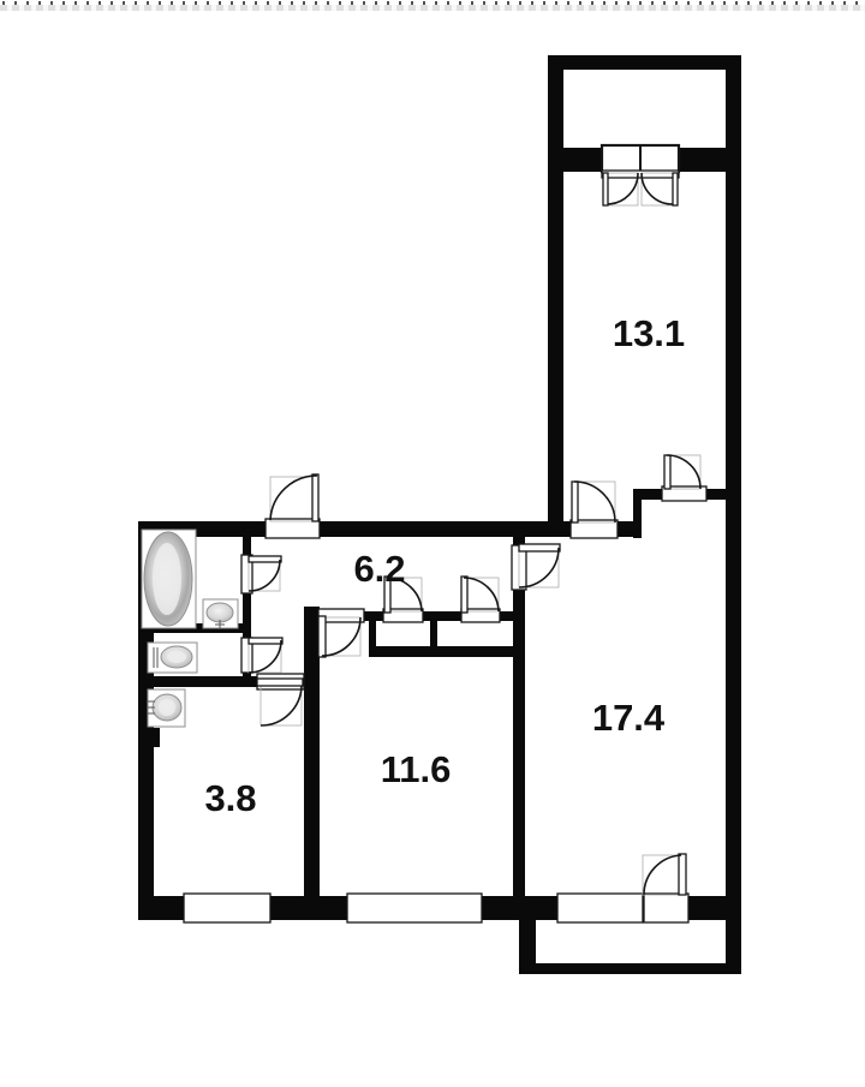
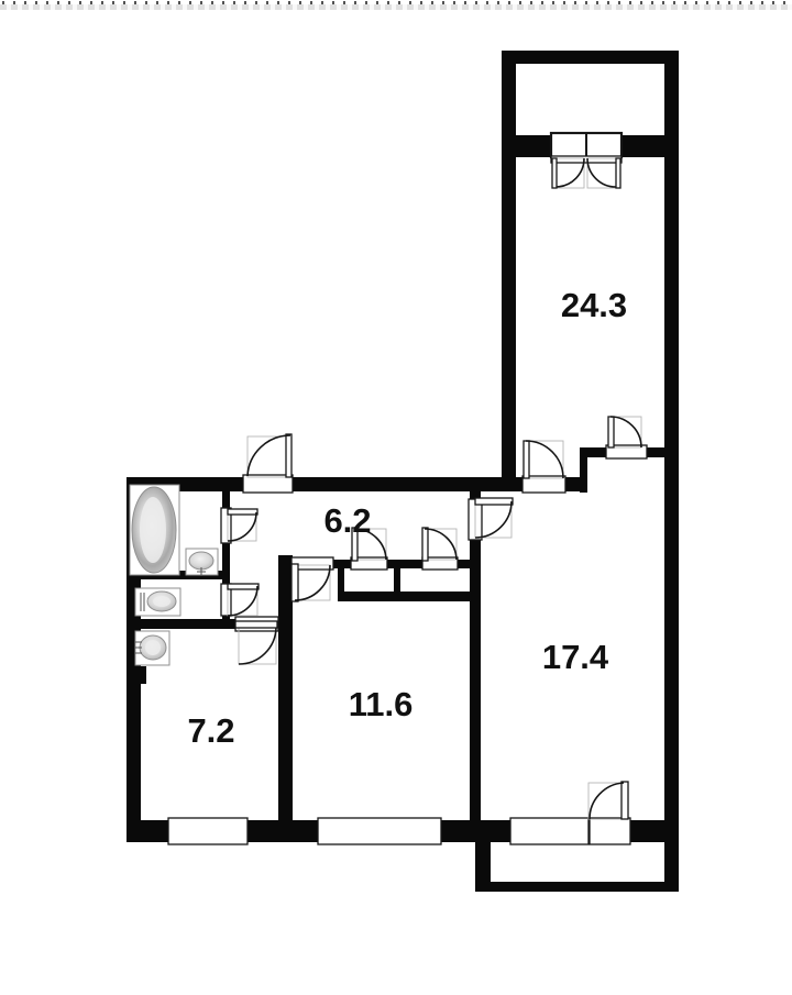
- 13.1
+ 24.3
  6.2
  17.4
  11.6
- 3.8
+ 7.2
